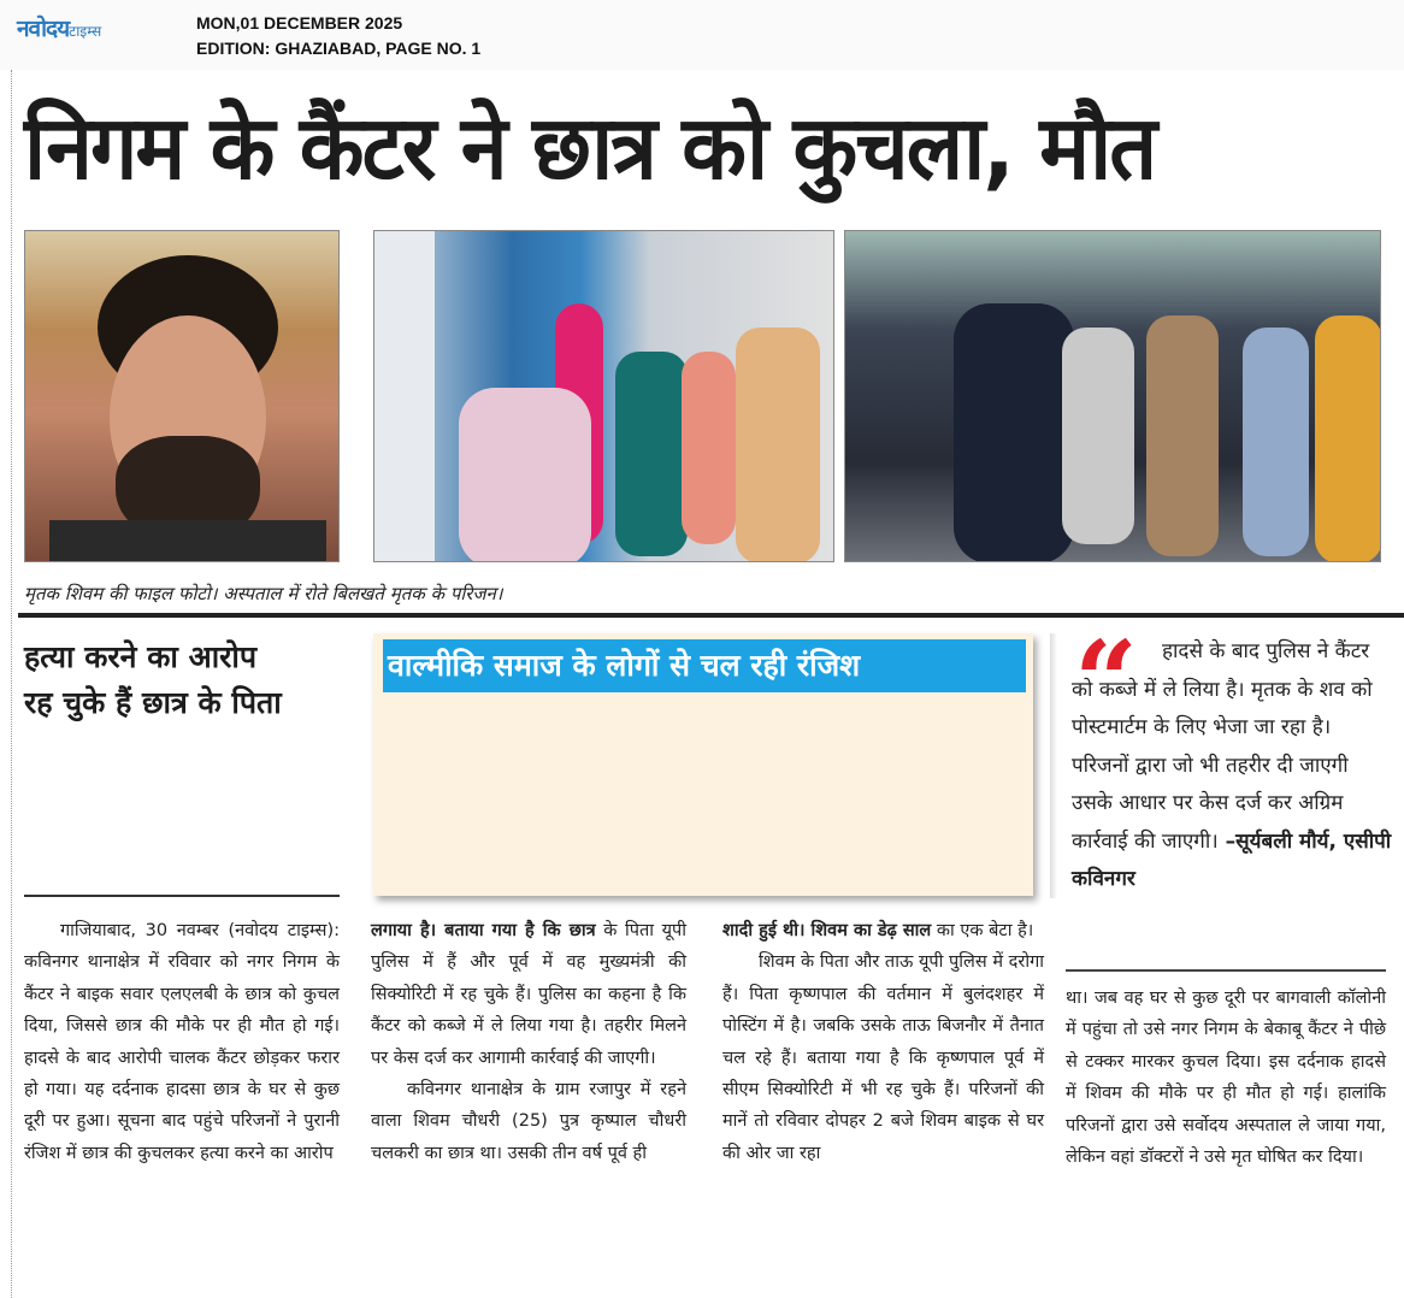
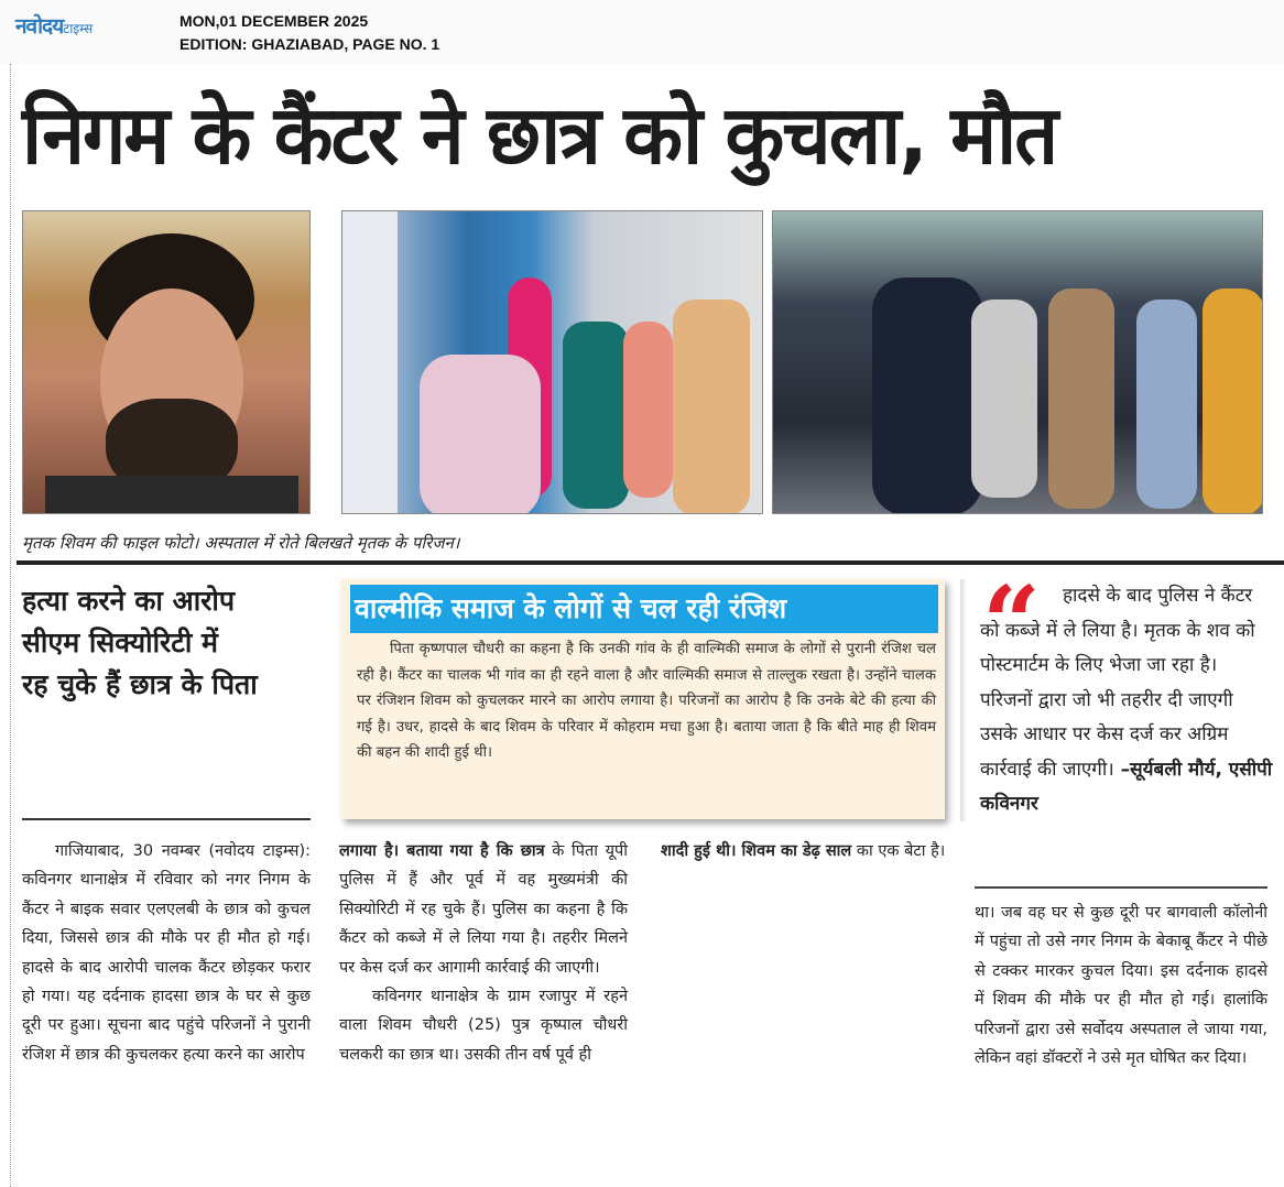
  नवोदयटाइम्स
  MON,01 DECEMBER 2025
  EDITION: GHAZIABAD, PAGE NO. 1
  निगम के कैंटर ने छात्र को कुचला, मौत
  मृतक शिवम की फाइल फोटो। अस्पताल में रोते बिलखते मृतक के परिजन।
  हत्या करने का आरोप
+ सीएम सिक्योरिटी में
  रह चुके हैं छात्र के पिता
  वाल्मीकि समाज के लोगों से चल रही रंजिश
+ पिता कृष्णपाल चौधरी का कहना है कि उनकी गांव के ही वाल्मिकी समाज के लोगों से पुरानी रंजिश चल रही है। कैंटर का चालक भी गांव का ही रहने वाला है और वाल्मिकी समाज से ताल्लुक रखता है। उन्होंने चालक पर रंजिशन शिवम को कुचलकर मारने का आरोप लगाया है। परिजनों का आरोप है कि उनके बेटे की हत्या की गई है। उधर, हादसे के बाद शिवम के परिवार में कोहराम मचा हुआ है। बताया जाता है कि बीते माह ही शिवम की बहन की शादी हुई थी।
  “
  हादसे के बाद पुलिस ने कैंटर को कब्जे में ले लिया है। मृतक के शव को पोस्टमार्टम के लिए भेजा जा रहा है। परिजनों द्वारा जो भी तहरीर दी जाएगी उसके आधार पर केस दर्ज कर अग्रिम कार्रवाई की जाएगी। –सूर्यबली मौर्य, एसीपी कविनगर
  गाजियाबाद, 30 नवम्बर (नवोदय टाइम्स): कविनगर थानाक्षेत्र में रविवार को नगर निगम के कैंटर ने बाइक सवार एलएलबी के छात्र को कुचल दिया, जिससे छात्र की मौके पर ही मौत हो गई। हादसे के बाद आरोपी चालक कैंटर छोड़कर फरार हो गया। यह दर्दनाक हादसा छात्र के घर से कुछ दूरी पर हुआ। सूचना बाद पहुंचे परिजनों ने पुरानी रंजिश में छात्र की कुचलकर हत्या करने का आरोप
  लगाया है। बताया गया है कि छात्र के पिता यूपी पुलिस में हैं और पूर्व में वह मुख्यमंत्री की सिक्योरिटी में रह चुके हैं। पुलिस का कहना है कि कैंटर को कब्जे में ले लिया गया है। तहरीर मिलने पर केस दर्ज कर आगामी कार्रवाई की जाएगी।
  कविनगर थानाक्षेत्र के ग्राम रजापुर में रहने वाला शिवम चौधरी (25) पुत्र कृष्पाल चौधरी चलकरी का छात्र था। उसकी तीन वर्ष पूर्व ही
  शादी हुई थी। शिवम का डेढ़ साल का एक बेटा है।
- शिवम के पिता और ताऊ यूपी पुलिस में दरोगा हैं। पिता कृष्णपाल की वर्तमान में बुलंदशहर में पोस्टिंग में है। जबकि उसके ताऊ बिजनौर में तैनात चल रहे हैं। बताया गया है कि कृष्णपाल पूर्व में सीएम सिक्योरिटी में भी रह चुके हैं। परिजनों की मानें तो रविवार दोपहर 2 बजे शिवम बाइक से घर की ओर जा रहा
  था। जब वह घर से कुछ दूरी पर बागवाली कॉलोनी में पहुंचा तो उसे नगर निगम के बेकाबू कैंटर ने पीछे से टक्कर मारकर कुचल दिया। इस दर्दनाक हादसे में शिवम की मौके पर ही मौत हो गई। हालांकि परिजनों द्वारा उसे सर्वोदय अस्पताल ले जाया गया, लेकिन वहां डॉक्टरों ने उसे मृत घोषित कर दिया।
